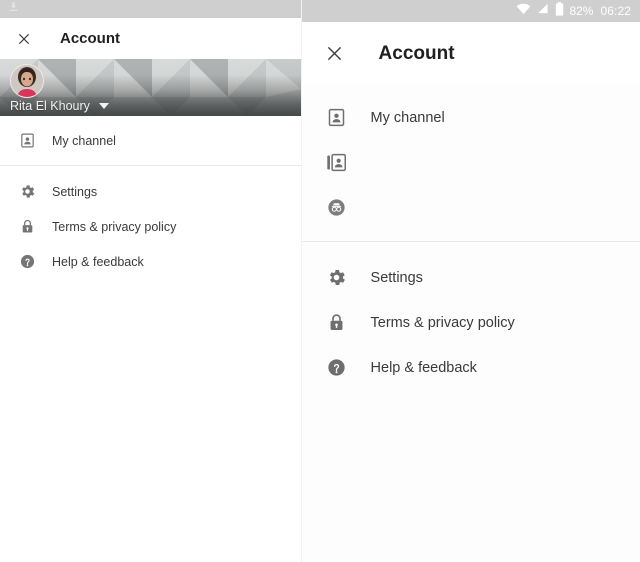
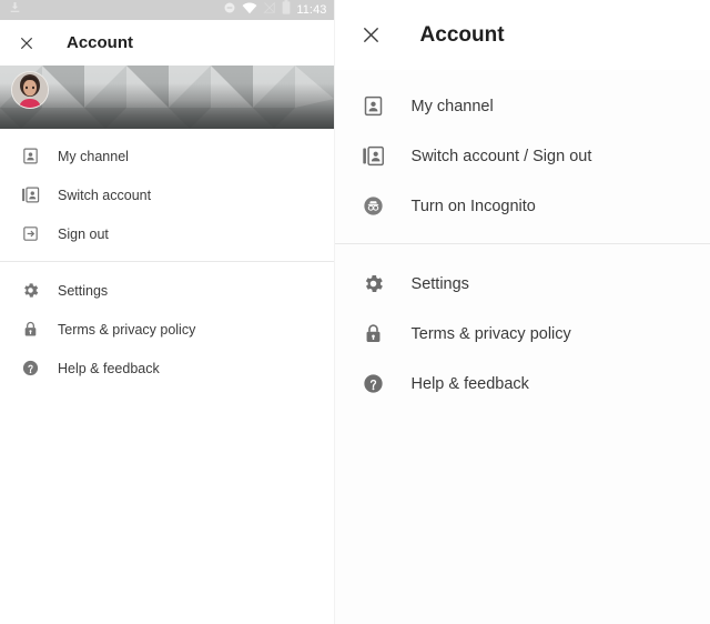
+ 11:43
  Account
- Rita El Khoury
  My channel
+ Switch account
+ Sign out
  Settings
  Terms & privacy policy
  Help & feedback
- 82%
- 06:22
  Account
  My channel
+ Switch account / Sign out
+ Turn on Incognito
  Settings
  Terms & privacy policy
  Help & feedback
